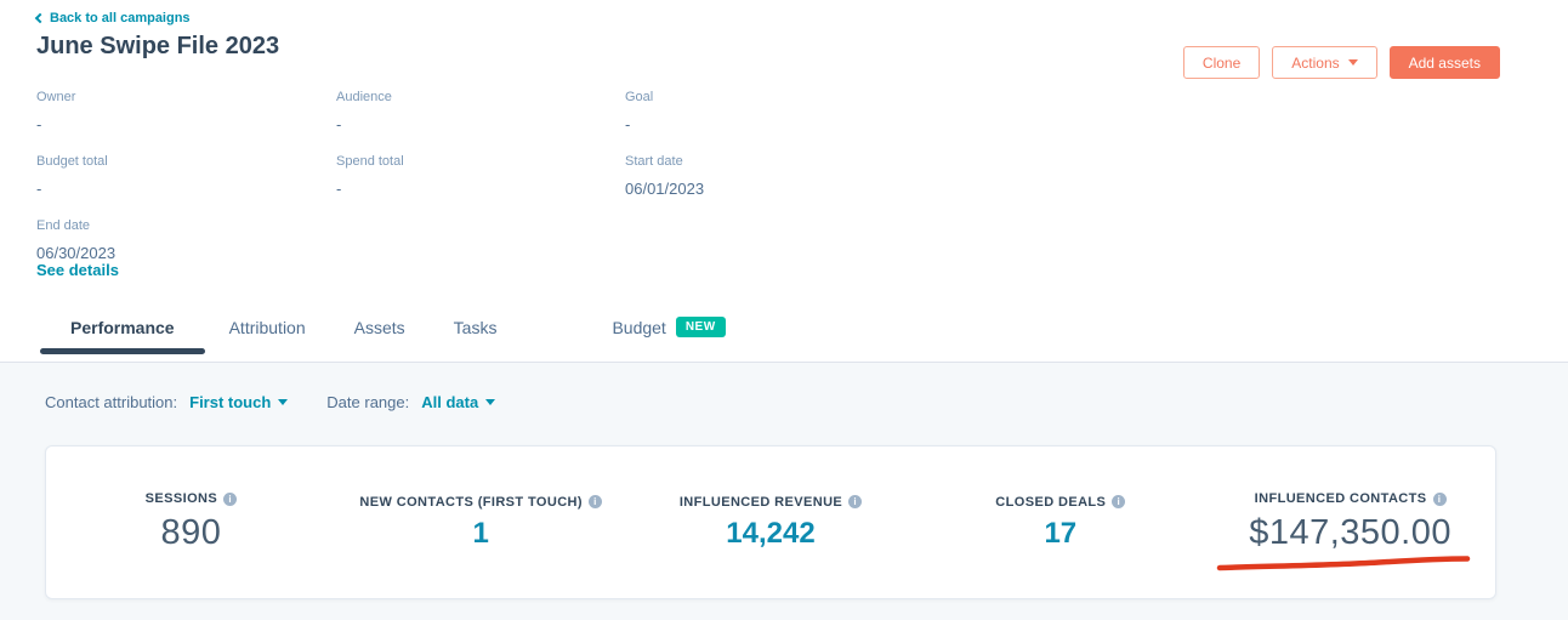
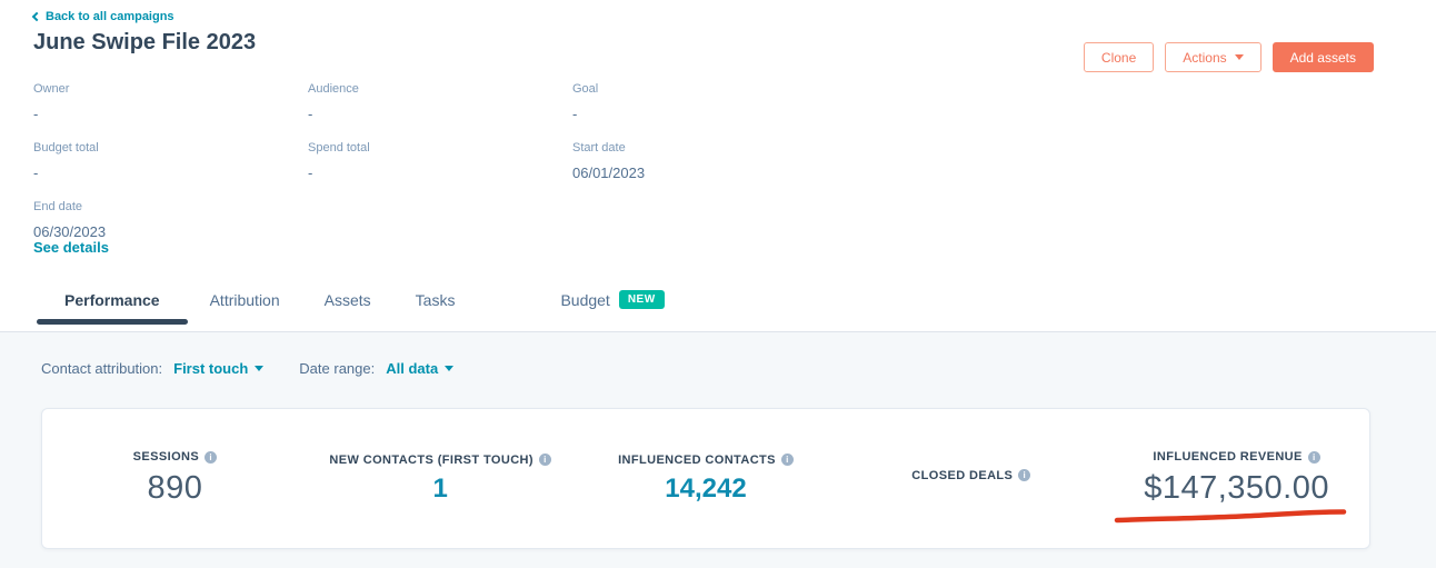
  Back to all campaigns
  June Swipe File 2023
  Clone
  Actions
  Add assets
  Owner
  -
  Budget total
  -
  End date
  06/30/2023
  Audience
  -
  Spend total
  -
  Goal
  -
  Start date
  06/01/2023
  See details
  Performance
  Attribution
  Assets
  Tasks
  Budget
  NEW
  Contact attribution:
  First touch
  Date range:
  All data
  SESSIONS
  i
  890
  NEW CONTACTS (FIRST TOUCH)
  i
  1
- INFLUENCED REVENUE
+ INFLUENCED CONTACTS
  i
  14,242
  CLOSED DEALS
  i
- 17
- INFLUENCED CONTACTS
+ INFLUENCED REVENUE
  i
  $147,350.00
